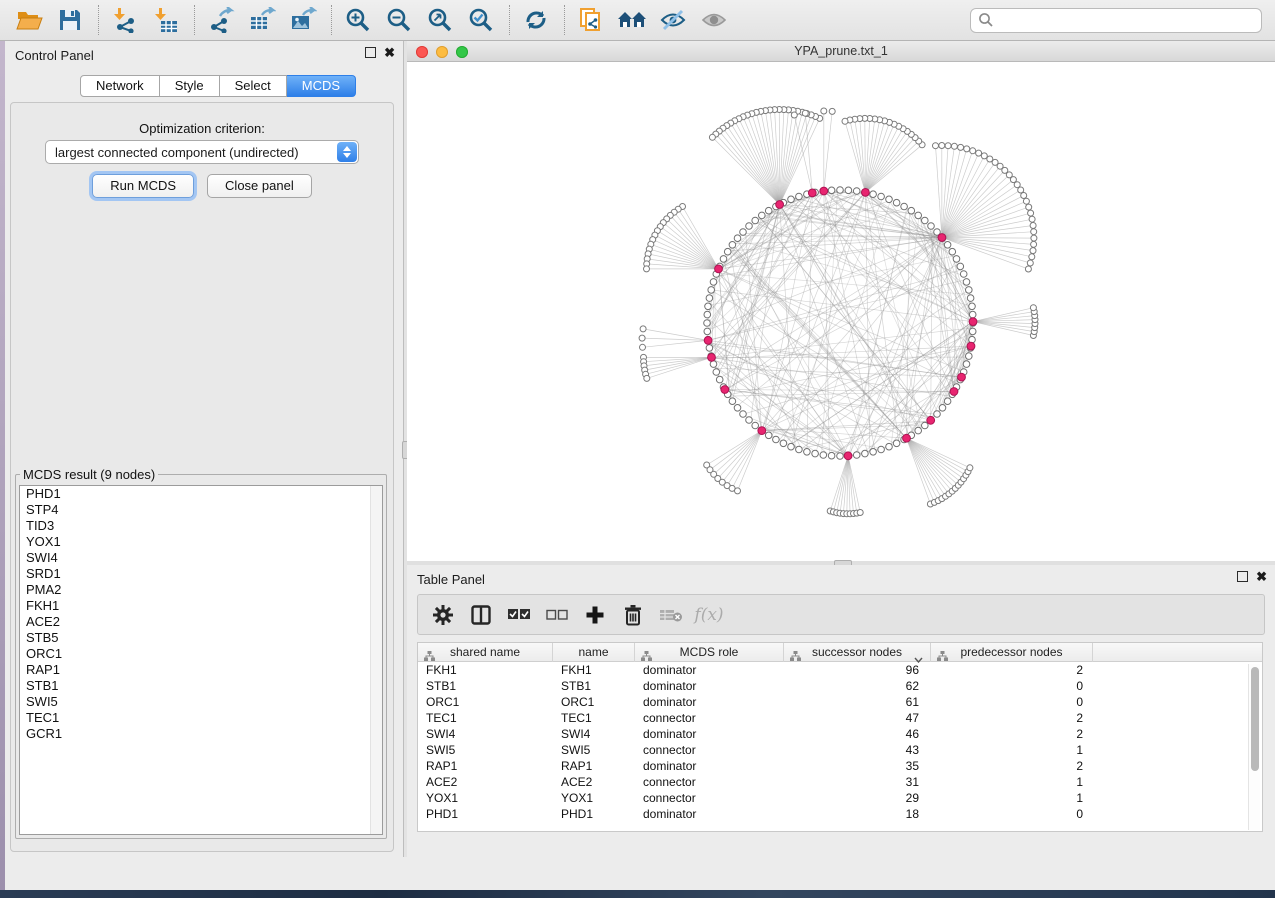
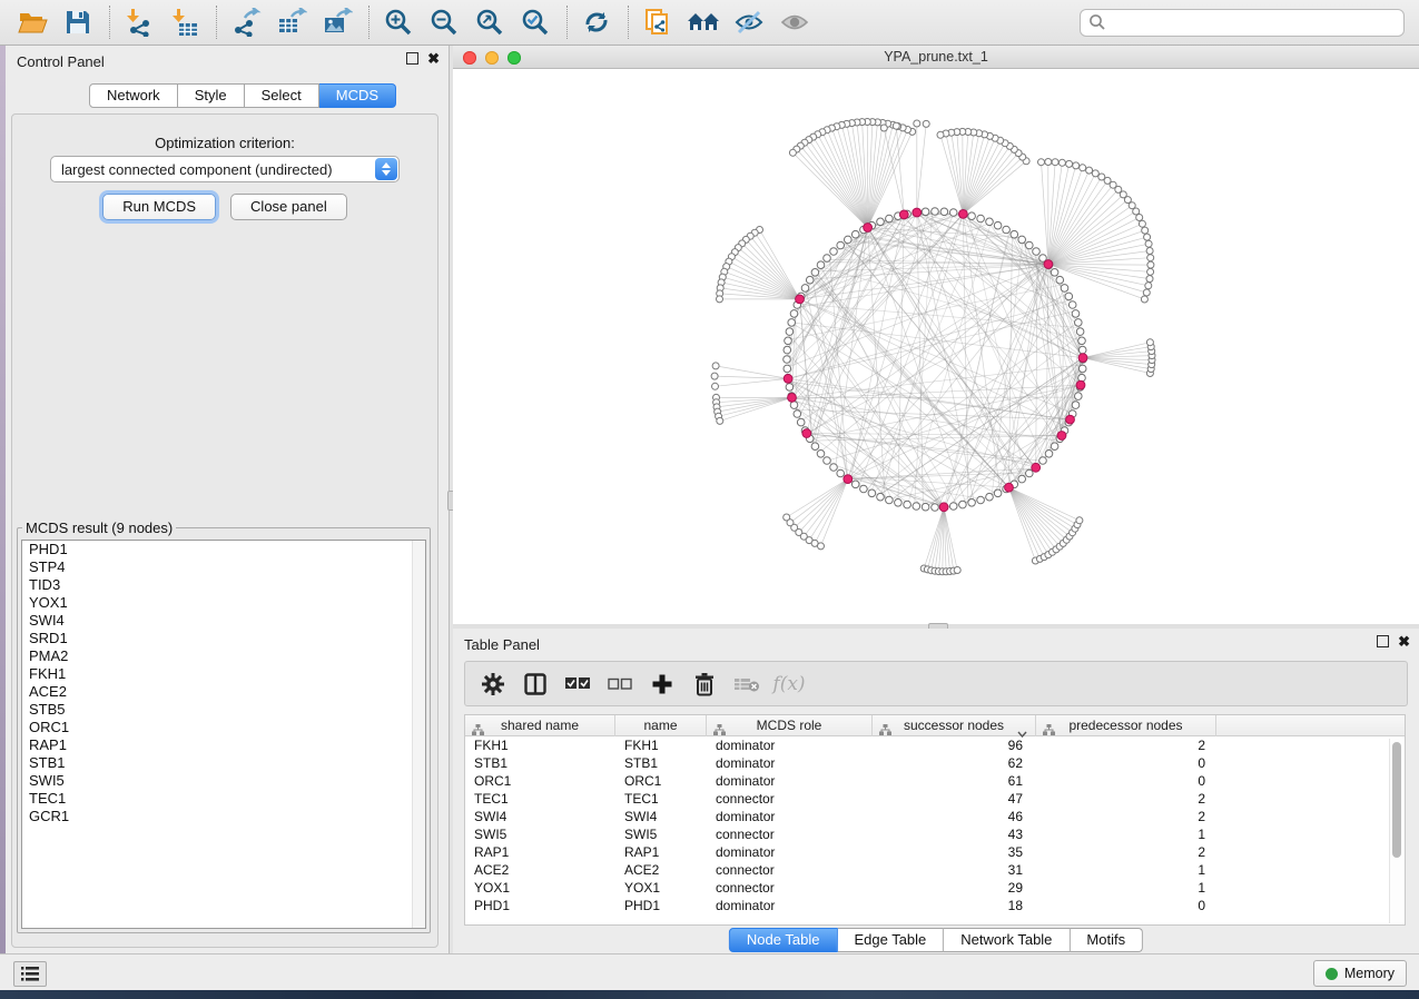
  Control Panel
  ✖
  Network
  Style
  Select
  MCDS
  Optimization criterion:
  largest connected component (undirected)
  Run MCDS
  Close panel
  MCDS result (9 nodes)
  PHD1
  STP4
  TID3
  YOX1
  SWI4
  SRD1
  PMA2
  FKH1
  ACE2
  STB5
  ORC1
  RAP1
  STB1
  SWI5
  TEC1
  GCR1
  YPA_prune.txt_1
  Table Panel
  ✖
  f(x)
  shared name
  name
  MCDS role
  successor nodes
  predecessor nodes
  FKH1
  FKH1
  dominator
  96
  2
  STB1
  STB1
  dominator
  62
  0
  ORC1
  ORC1
  dominator
  61
  0
  TEC1
  TEC1
  connector
  47
  2
  SWI4
  SWI4
  dominator
  46
  2
  SWI5
  SWI5
  connector
  43
  1
  RAP1
  RAP1
  dominator
  35
  2
  ACE2
  ACE2
  connector
  31
  1
  YOX1
  YOX1
  connector
  29
  1
  PHD1
  PHD1
  dominator
  18
  0
+ Node Table
+ Edge Table
+ Network Table
+ Motifs
+ Memory
